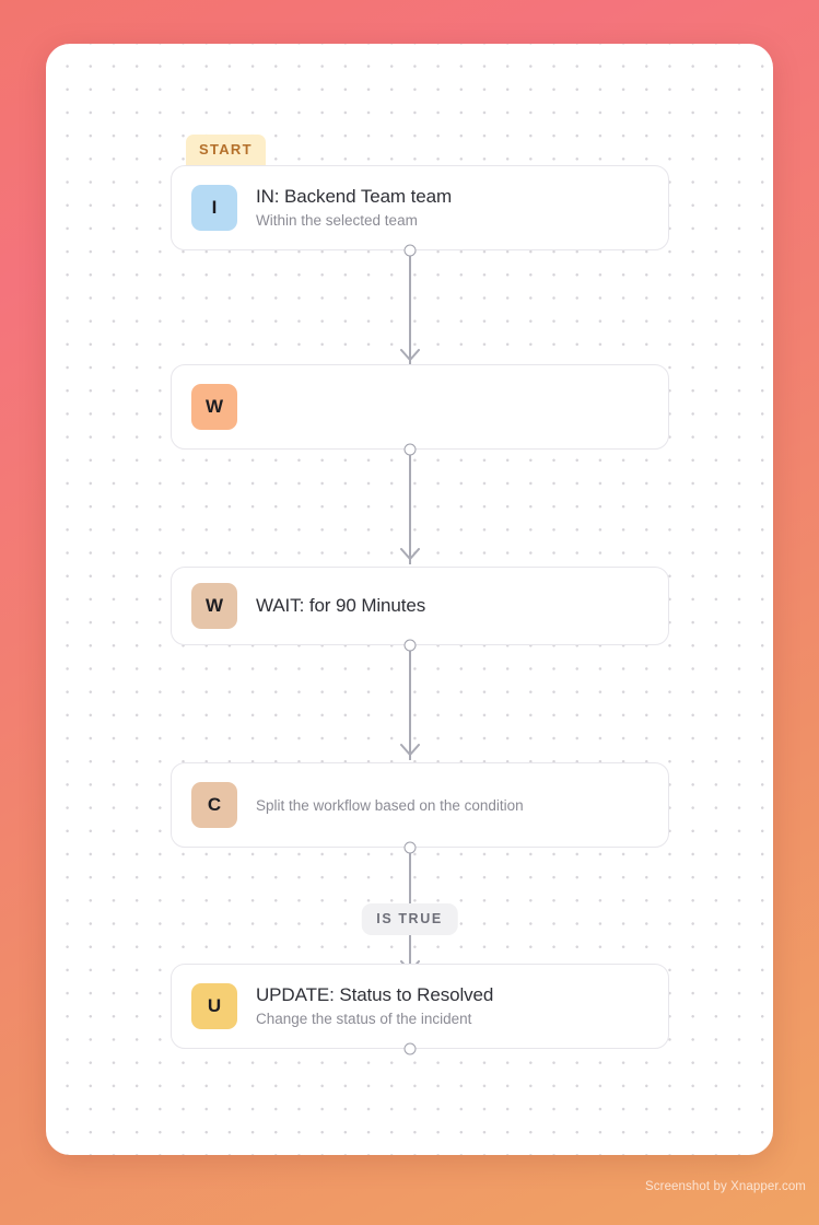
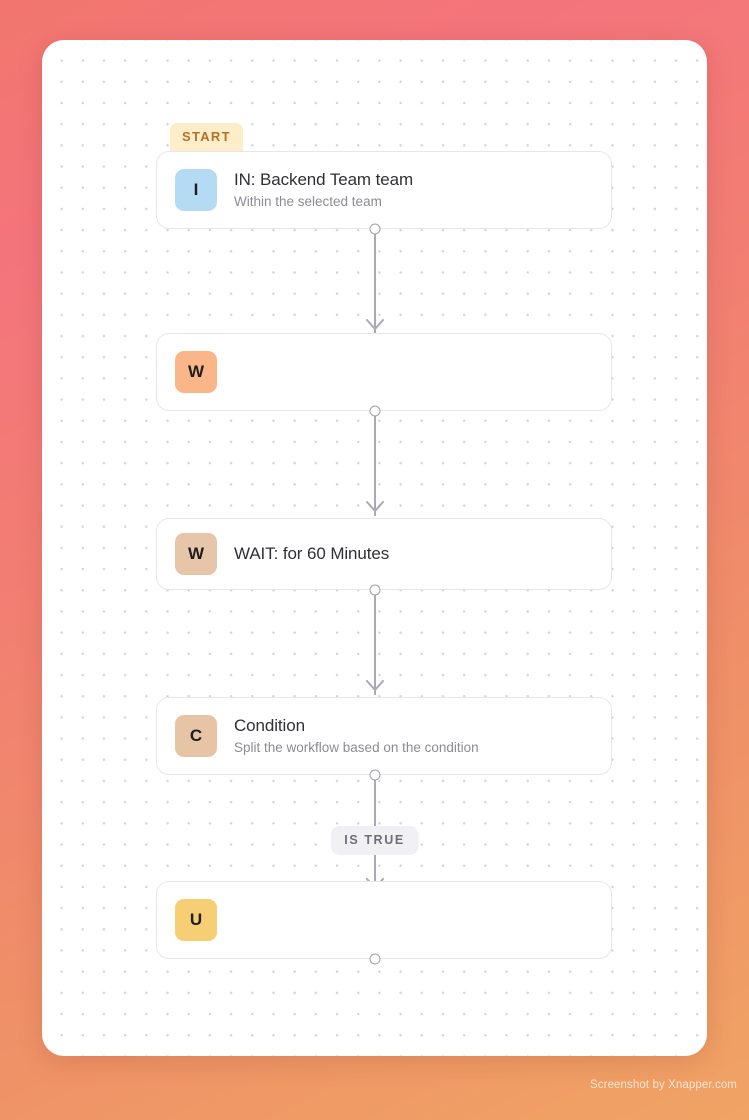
  START
  I
  IN: Backend Team team
  Within the selected team
  W
  W
- WAIT: for 90 Minutes
+ WAIT: for 60 Minutes
  C
+ Condition
  Split the workflow based on the condition
  IS TRUE
  U
- UPDATE: Status to Resolved
- Change the status of the incident
  Screenshot by Xnapper.com
